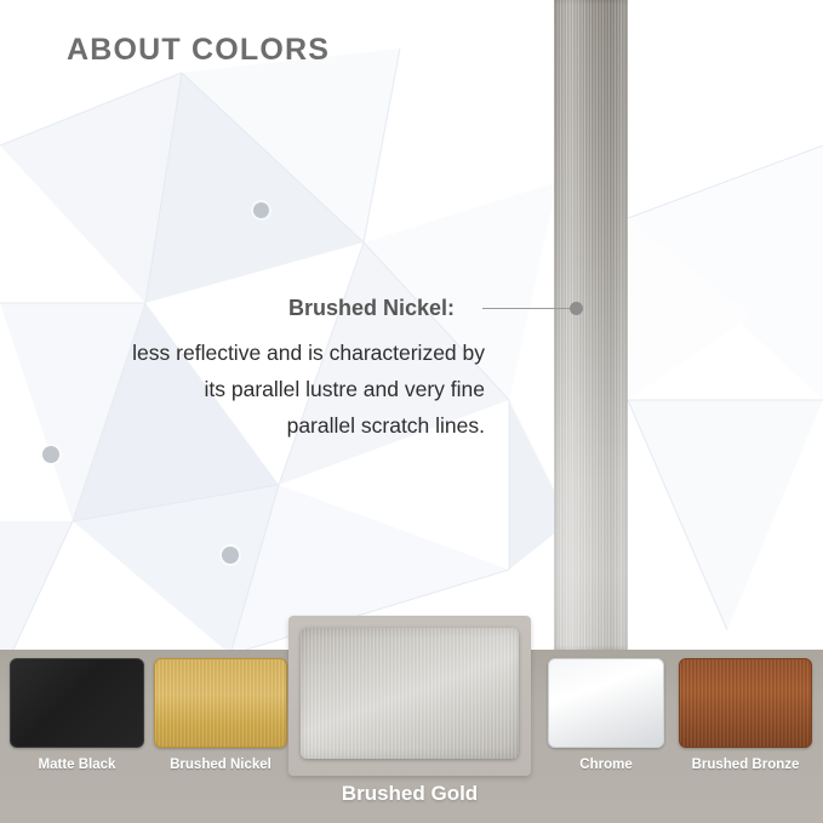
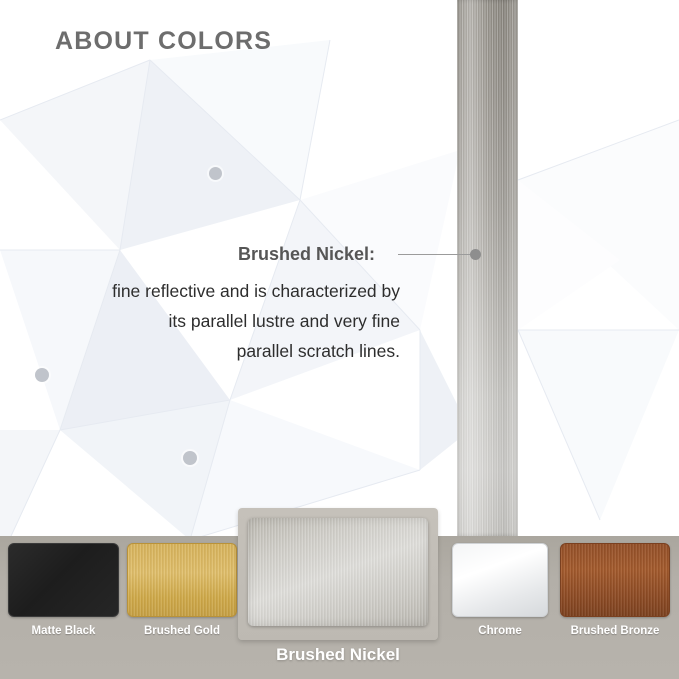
  ABOUT COLORS
  Brushed Nickel:
- less reflective and is characterized by
+ fine reflective and is characterized by
  its parallel lustre and very fine
  parallel scratch lines.
  Matte Black
- Brushed Nickel
+ Brushed Gold
  Chrome
  Brushed Bronze
- Brushed Gold
+ Brushed Nickel
